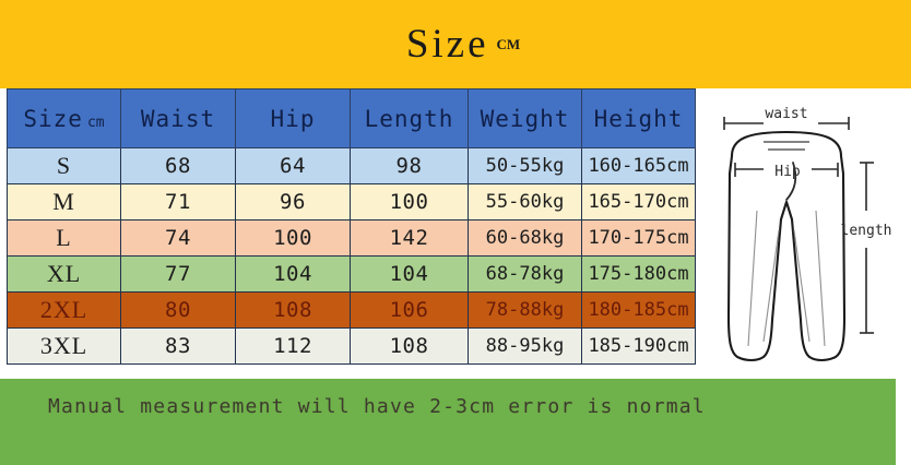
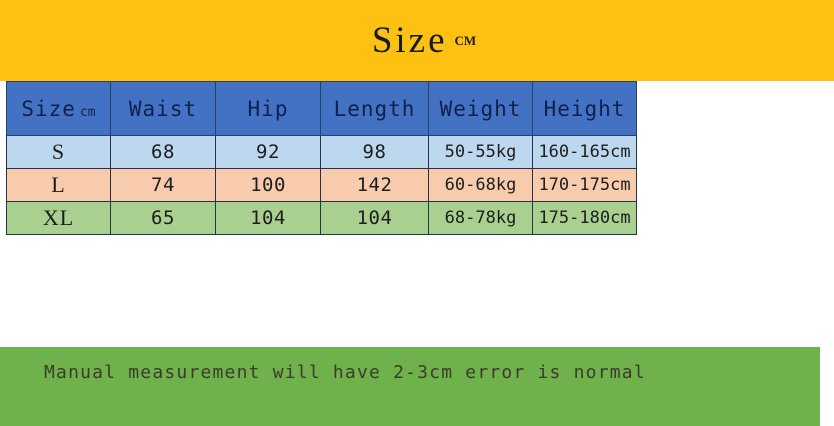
  Size
  CM
  Size cm	Waist	Hip	Length	Weight	Height
- S	68	64	98	50-55kg	160-165cm
+ S	68	92	98	50-55kg	160-165cm
- M	71	96	100	55-60kg	165-170cm
  L	74	100	142	60-68kg	170-175cm
- XL	77	104	104	68-78kg	175-180cm
+ XL	65	104	104	68-78kg	175-180cm
- 2XL	80	108	106	78-88kg	180-185cm
- 3XL	83	112	108	88-95kg	185-190cm
- waist
- Hip
- length
  Manual measurement will have 2-3cm error is normal
